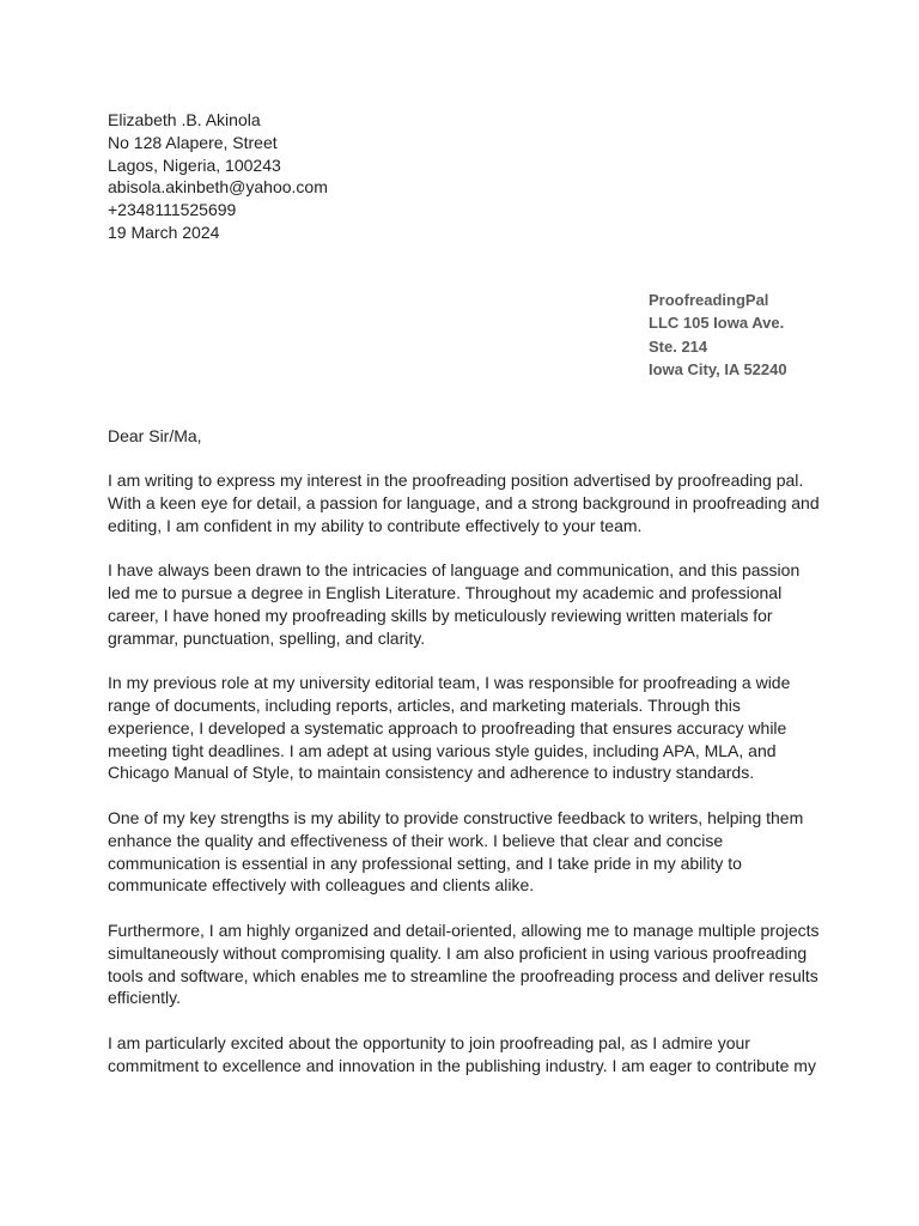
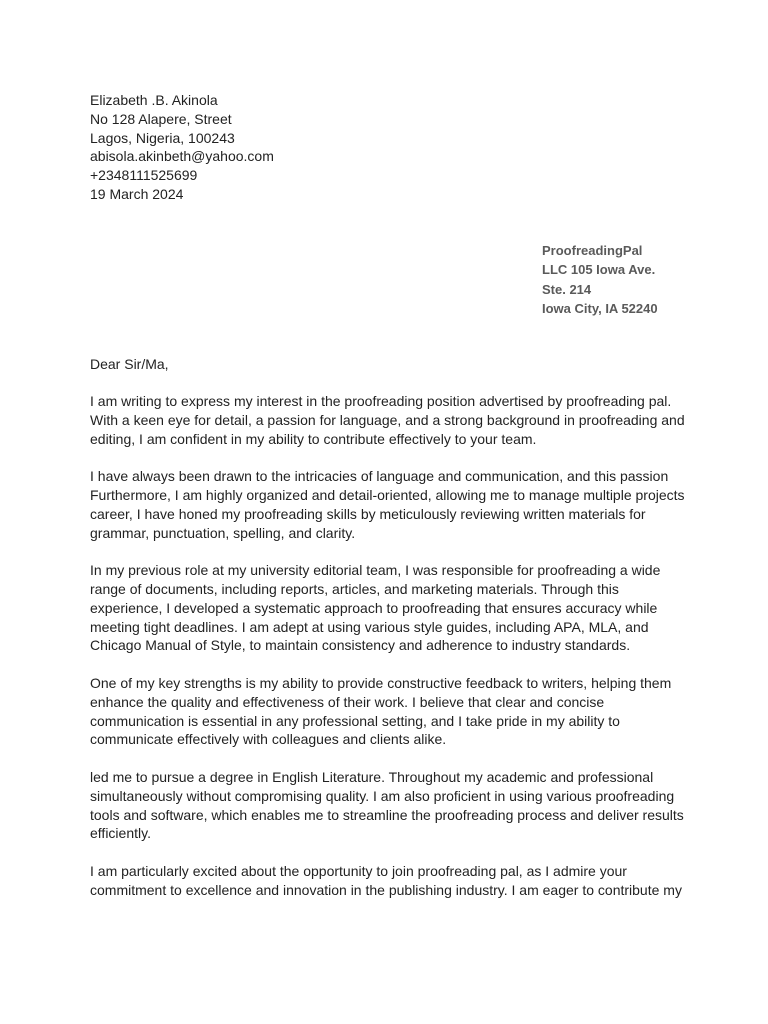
  Elizabeth .B. Akinola
  No 128 Alapere, Street
  Lagos, Nigeria, 100243
  abisola.akinbeth@yahoo.com
  +2348111525699
  19 March 2024
  ProofreadingPal
  LLC 105 Iowa Ave.
  Ste. 214
  Iowa City, IA 52240
  Dear Sir/Ma,
  I am writing to express my interest in the proofreading position advertised by proofreading pal.
  With a keen eye for detail, a passion for language, and a strong background in proofreading and
  editing, I am confident in my ability to contribute effectively to your team.
  I have always been drawn to the intricacies of language and communication, and this passion
- led me to pursue a degree in English Literature. Throughout my academic and professional
+ Furthermore, I am highly organized and detail-oriented, allowing me to manage multiple projects
  career, I have honed my proofreading skills by meticulously reviewing written materials for
  grammar, punctuation, spelling, and clarity.
  In my previous role at my university editorial team, I was responsible for proofreading a wide
  range of documents, including reports, articles, and marketing materials. Through this
  experience, I developed a systematic approach to proofreading that ensures accuracy while
  meeting tight deadlines. I am adept at using various style guides, including APA, MLA, and
  Chicago Manual of Style, to maintain consistency and adherence to industry standards.
  One of my key strengths is my ability to provide constructive feedback to writers, helping them
  enhance the quality and effectiveness of their work. I believe that clear and concise
  communication is essential in any professional setting, and I take pride in my ability to
  communicate effectively with colleagues and clients alike.
- Furthermore, I am highly organized and detail-oriented, allowing me to manage multiple projects
+ led me to pursue a degree in English Literature. Throughout my academic and professional
  simultaneously without compromising quality. I am also proficient in using various proofreading
  tools and software, which enables me to streamline the proofreading process and deliver results
  efficiently.
  I am particularly excited about the opportunity to join proofreading pal, as I admire your
  commitment to excellence and innovation in the publishing industry. I am eager to contribute my
